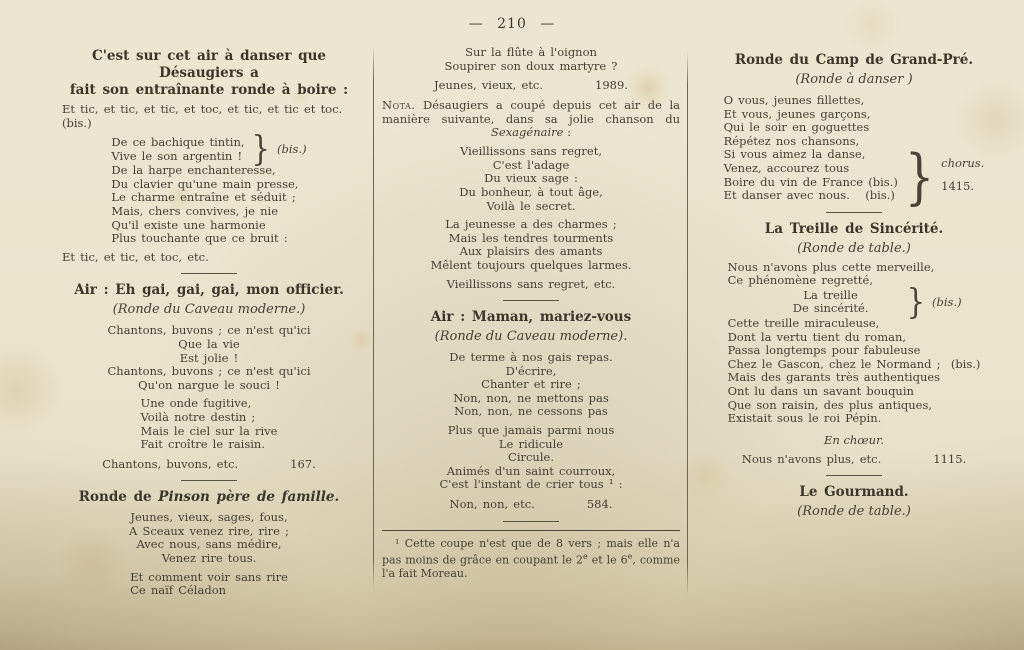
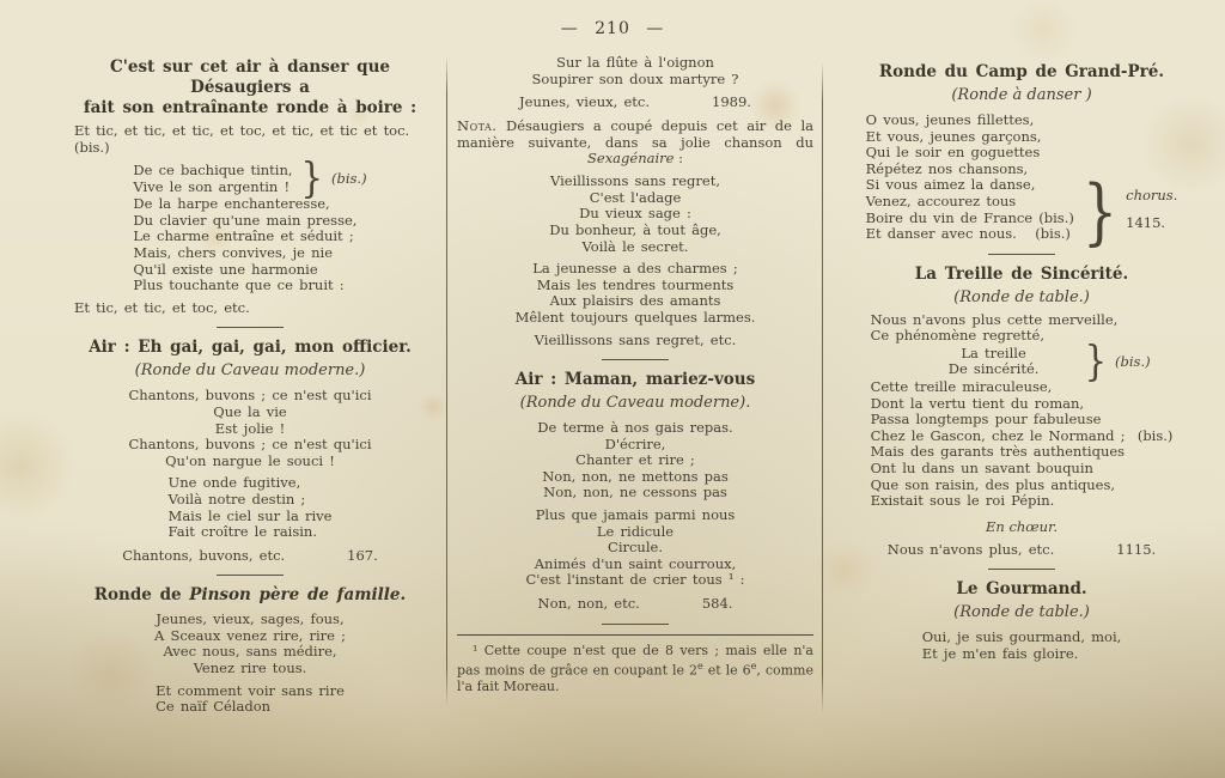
  — 210 —
  C'est sur cet air à danser que Désaugiers a
  fait son entraînante ronde à boire :
  Et tic, et tic, et tic, et toc, et tic, et tic et toc. (bis.)
  De ce bachique tintin,
  Vive le son argentin !
  }
  (bis.)
  De la harpe enchanteresse,
  Du clavier qu'une main presse,
  Le charme entraîne et séduit ;
  Mais, chers convives, je nie
  Qu'il existe une harmonie
  Plus touchante que ce bruit :
  Et tic, et tic, et toc, etc.
  Air : Eh gai, gai, gai, mon officier.
  (Ronde du Caveau moderne.)
  Chantons, buvons ; ce n'est qu'ici
  Que la vie
  Est jolie !
  Chantons, buvons ; ce n'est qu'ici
  Qu'on nargue le souci !
  Une onde fugitive,
  Voilà notre destin ;
  Mais le ciel sur la rive
  Fait croître le raisin.
  Chantons, buvons, etc.
  167.
  Ronde de Pinson père de famille.
  Jeunes, vieux, sages, fous,
  A Sceaux venez rire, rire ;
  Avec nous, sans médire,
  Venez rire tous.
  Et comment voir sans rire
  Ce naïf Céladon
  Sur la flûte à l'oignon
  Soupirer son doux martyre ?
  Jeunes, vieux, etc.
  1989.
  Nota. Désaugiers a coupé depuis cet air de la manière suivante, dans sa jolie chanson du Sexagénaire :
  Vieillissons sans regret,
  C'est l'adage
  Du vieux sage :
  Du bonheur, à tout âge,
  Voilà le secret.
  La jeunesse a des charmes ;
  Mais les tendres tourments
  Aux plaisirs des amants
  Mêlent toujours quelques larmes.
  Vieillissons sans regret, etc.
  Air : Maman, mariez-vous
  (Ronde du Caveau moderne).
  De terme à nos gais repas.
  D'écrire,
  Chanter et rire ;
  Non, non, ne mettons pas
  Non, non, ne cessons pas
  Plus que jamais parmi nous
  Le ridicule
  Circule.
  Animés d'un saint courroux,
  C'est l'instant de crier tous ¹ :
  Non, non, etc.
  584.
  ¹ Cette coupe n'est que de 8 vers ; mais elle n'a pas moins de grâce en coupant le 2e et le 6e, comme l'a fait Moreau.
  Ronde du Camp de Grand-Pré.
  (Ronde à danser )
  O vous, jeunes fillettes,
  Et vous, jeunes garçons,
  Qui le soir en goguettes
  Répétez nos chansons,
  Si vous aimez la danse,
  Venez, accourez tous
  Boire du vin de France (bis.)
  Et danser avec nous. (bis.)
  }
  chorus.
  1415.
  La Treille de Sincérité.
  (Ronde de table.)
  Nous n'avons plus cette merveille,
  Ce phénomène regretté,
  La treille
  De sincérité.
  }
  (bis.)
  Cette treille miraculeuse,
  Dont la vertu tient du roman,
  Passa longtemps pour fabuleuse
  Chez le Gascon, chez le Normand ; (bis.)
  Mais des garants très authentiques
  Ont lu dans un savant bouquin
  Que son raisin, des plus antiques,
  Existait sous le roi Pépin.
  En chœur.
  Nous n'avons plus, etc.
  1115.
  Le Gourmand.
  (Ronde de table.)
+ Oui, je suis gourmand, moi,
+ Et je m'en fais gloire.
